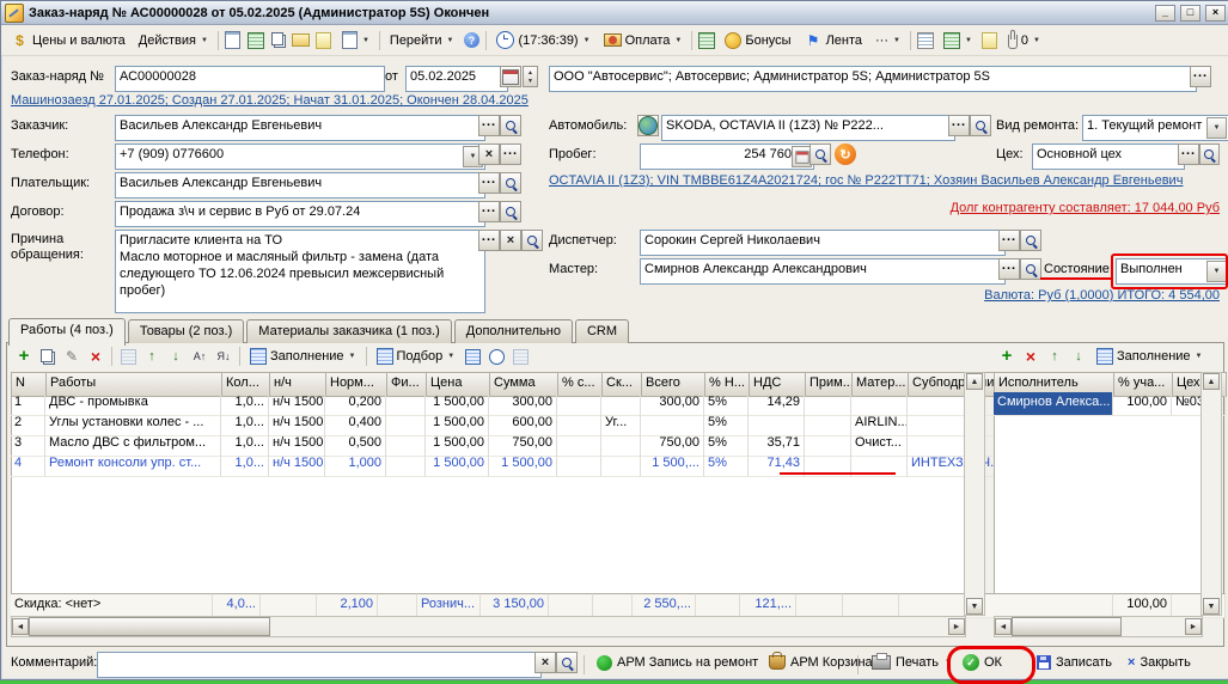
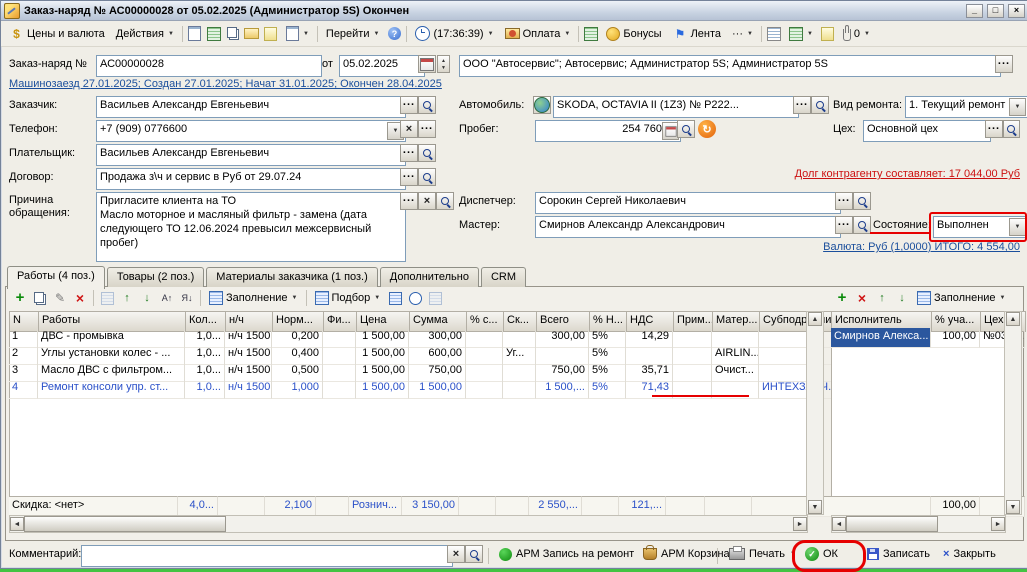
  Заказ-наряд № АС00000028 от 05.02.2025 (Администратор 5S) Окончен
  _
  □
  ×
  Цены и валюта
  Действия
  Перейти
  (17:36:39)
  Оплата
  Бонусы
  Лента
  ···
  0
  Заказ-наряд №
  АС00000028
  от
  05.02.2025
  ООО "Автосервис"; Автосервис; Администратор 5S; Администратор 5S
  Машинозаезд 27.01.2025; Создан 27.01.2025; Начат 31.01.2025; Окончен 28.04.2025
  Заказчик:
  Васильев Александр Евгеньевич
  Телефон:
  +7 (909) 0776600
  Плательщик:
  Васильев Александр Евгеньевич
  Договор:
  Продажа з\ч и сервис в Руб от 29.07.24
  Причина
  обращения:
  Пригласите клиента на ТО
  Масло моторное и масляный фильтр - замена (дата следующего ТО 12.06.2024 превысил межсервисный пробег)
  Автомобиль:
  SKODA, OCTAVIA II (1Z3) № P222...
  Вид ремонта:
  1. Текущий ремонт
  Пробег:
  254 760
  Цех:
  Основной цех
- OCTAVIA II (1Z3); VIN TMBBE61Z4A2021724; гос № P222TT71; Хозяин Васильев Александр Евгеньевич
  Долг контрагенту составляет: 17 044,00 Руб
  Диспетчер:
  Сорокин Сергей Николаевич
  Мастер:
  Смирнов Александр Александрович
  Состояние:
  Выполнен
  Валюта: Руб (1,0000) ИТОГО: 4 554,00
  Работы (4 поз.)
  Товары (2 поз.)
  Материалы заказчика (1 поз.)
  Дополнительно
  CRM
  Заполнение
  Подбор
  Заполнение
  N
  Работы
  Кол...
  н/ч
  Норм...
  Фи...
  Цена
  Сумма
  % с...
  Ск...
  Всего
  % Н...
  НДС
  Прим..
  Матер...
  1
  ДВС - промывка
  1,0...
  н/ч 1500.
  0,200
  1 500,00
  300,00
  300,00
  5%
  14,29
  2
  Углы установки колес - ...
  1,0...
  н/ч 1500.
  0,400
  1 500,00
  600,00
  Уг...
  5%
  AIRLIN...
  3
  Масло ДВС с фильтром...
  1,0...
  н/ч 1500.
  0,500
  1 500,00
  750,00
  750,00
  5%
  35,71
  Очист...
  4
  Ремонт консоли упр. ст...
  1,0...
  н/ч 1500.
  1,000
  1 500,00
  1 500,00
  1 500,...
  5%
  71,43
  Скидка: <нет>
  4,0...
  2,100
  Рознич...
  3 150,00
  2 550,...
  121,...
  Исполнитель
  % уча...
  Цех
  Смирнов Алекса...
  100,00
  100,00
  Комментарий:
  АРМ Запись на ремонт
  АРМ Корзина
  Печать
  ОК
  Записать
  Закрыть
